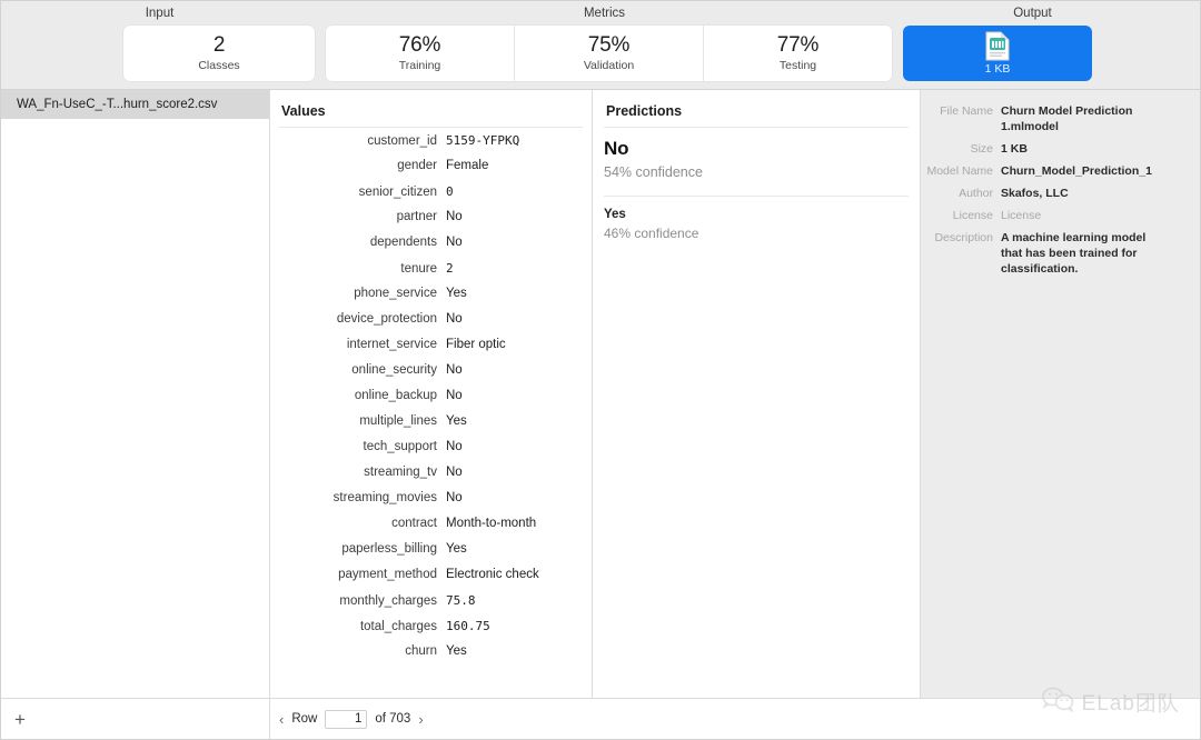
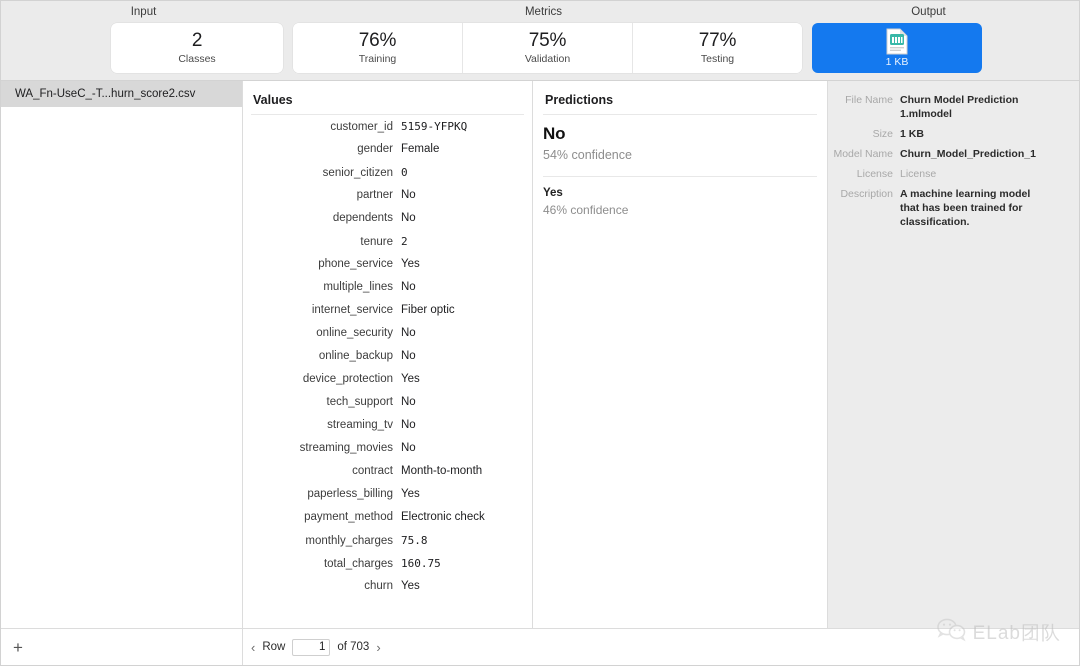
  Input
  Metrics
  Output
  2
  Classes
  76%
  Training
  75%
  Validation
  77%
  Testing
  1 KB
  WA_Fn-UseC_-T...hurn_score2.csv
  Values
  customer_id
  5159-YFPKQ
  gender
  Female
  senior_citizen
  0
  partner
  No
  dependents
  No
  tenure
  2
  phone_service
  Yes
- device_protection
+ multiple_lines
  No
  internet_service
  Fiber optic
  online_security
  No
  online_backup
  No
- multiple_lines
+ device_protection
  Yes
  tech_support
  No
  streaming_tv
  No
  streaming_movies
  No
  contract
  Month-to-month
  paperless_billing
  Yes
  payment_method
  Electronic check
  monthly_charges
  75.8
  total_charges
  160.75
  churn
  Yes
  Predictions
  No
  54% confidence
  Yes
  46% confidence
  File Name
  Churn Model Prediction 1.mlmodel
  Size
  1 KB
  Model Name
  Churn_Model_Prediction_1
- Author
- Skafos, LLC
  License
  License
  Description
  A machine learning model that has been trained for classification.
  +
  ‹
  Row
  1
  of 703
  ›
  ELab团队
